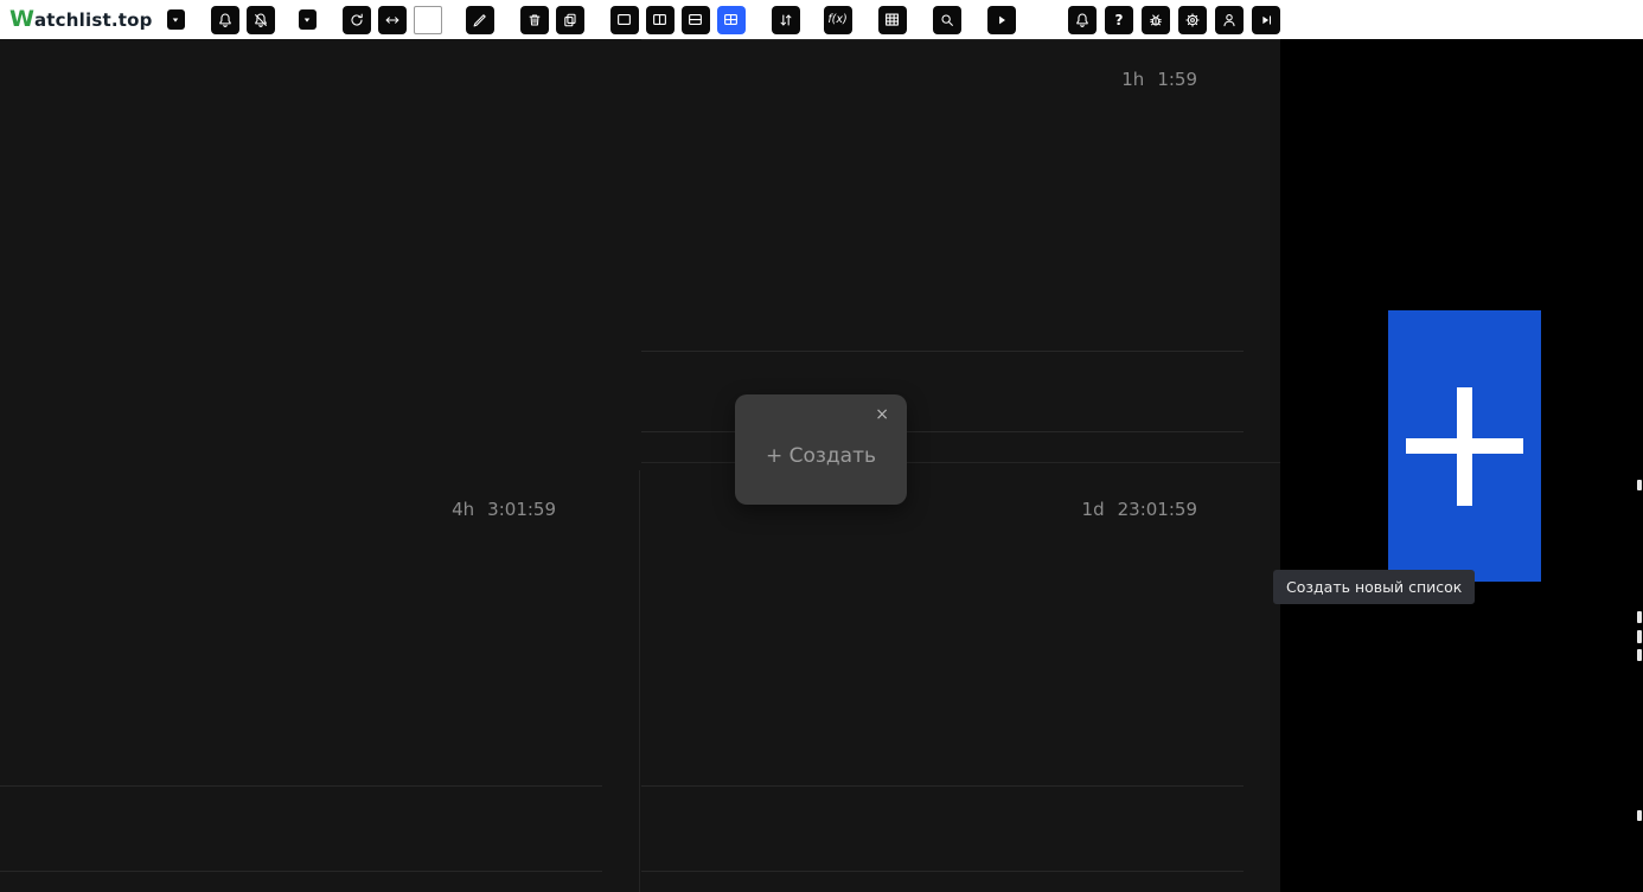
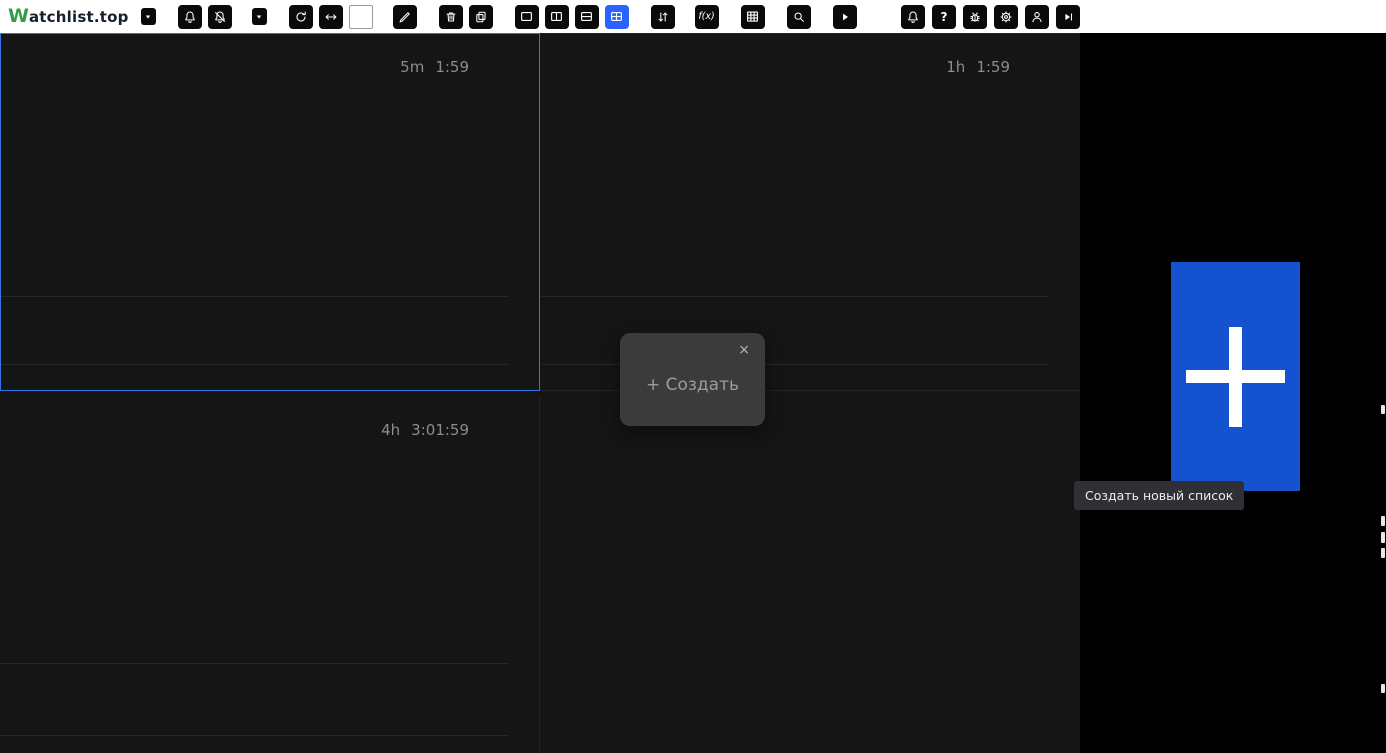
  W
  atchlist.top
  f(x)
  ?
+ 5m 1:59
  1h 1:59
  4h 3:01:59
- 1d 23:01:59
  ×
  + Создать
  Создать новый список
